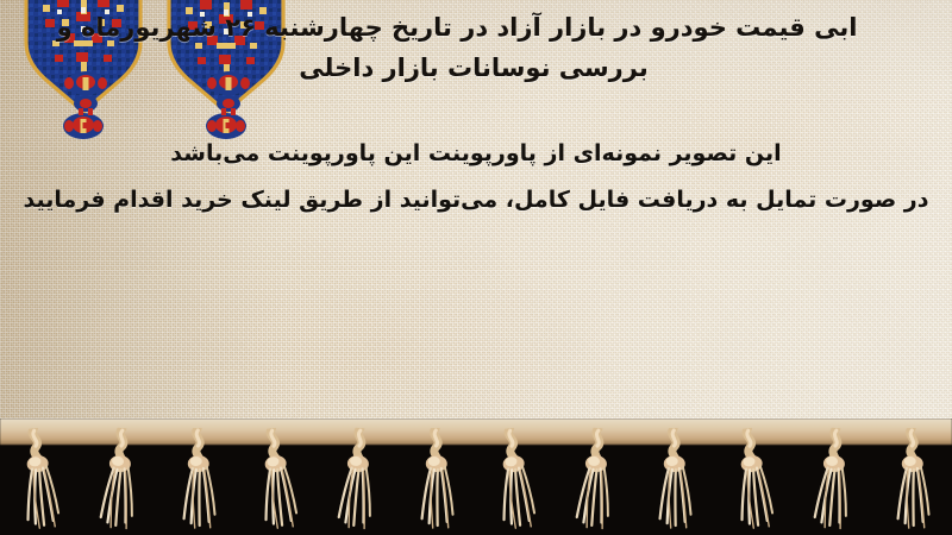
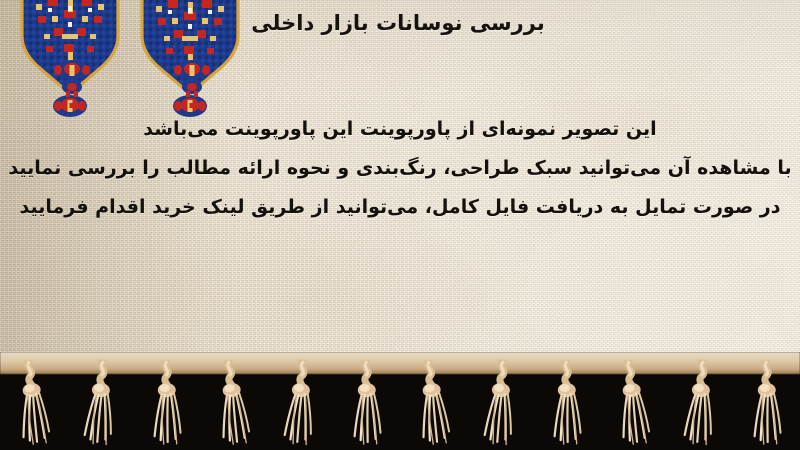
- ابی قیمت خودرو در بازار آزاد در تاریخ چهارشنبه ۲۶ شهریورماه و
  بررسی نوسانات بازار داخلی
  این تصویر نمونه‌ای از پاورپوینت این پاورپوینت می‌باشد
+ با مشاهده آن می‌توانید سبک طراحی، رنگ‌بندی و نحوه ارائه مطالب را بررسی نمایید
  در صورت تمایل به دریافت فایل کامل، می‌توانید از طریق لینک خرید اقدام فرمایید
